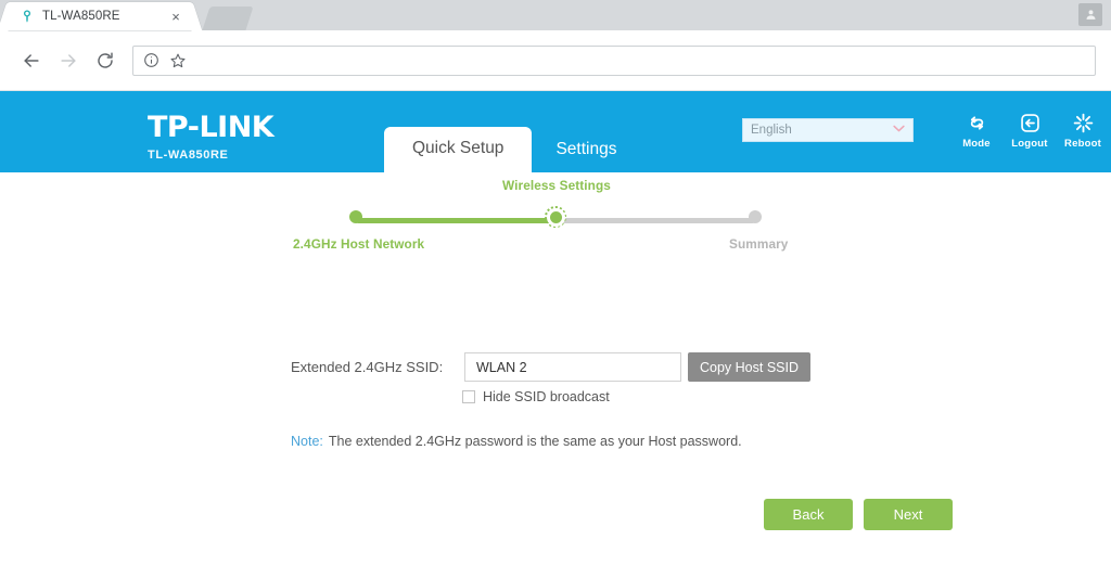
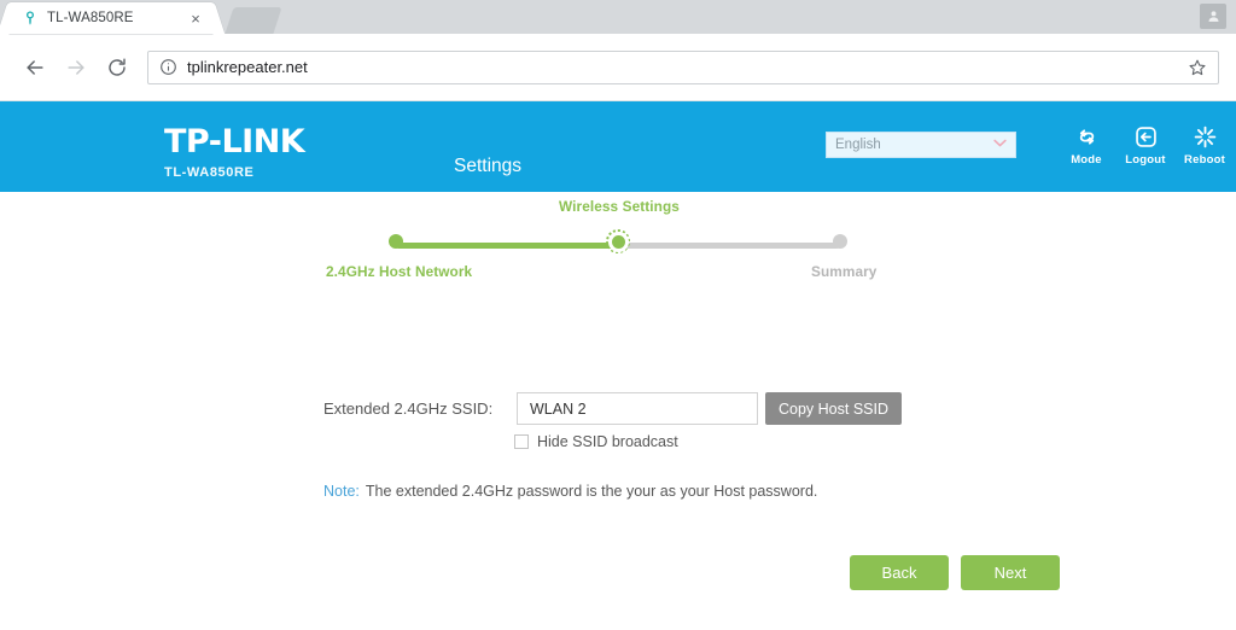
  TL-WA850RE
  ×
+ tplinkrepeater.net
  TP-LINK
  TL-WA850RE
- Quick Setup
  Settings
  English
  Mode
  Logout
  Reboot
  2.4GHz Host Network
  Wireless Settings
  Summary
  Extended 2.4GHz SSID:
  WLAN 2
  Copy Host SSID
  Hide SSID broadcast
- Note: The extended 2.4GHz password is the same as your Host password.
+ Note: The extended 2.4GHz password is the your as your Host password.
  Back
  Next
